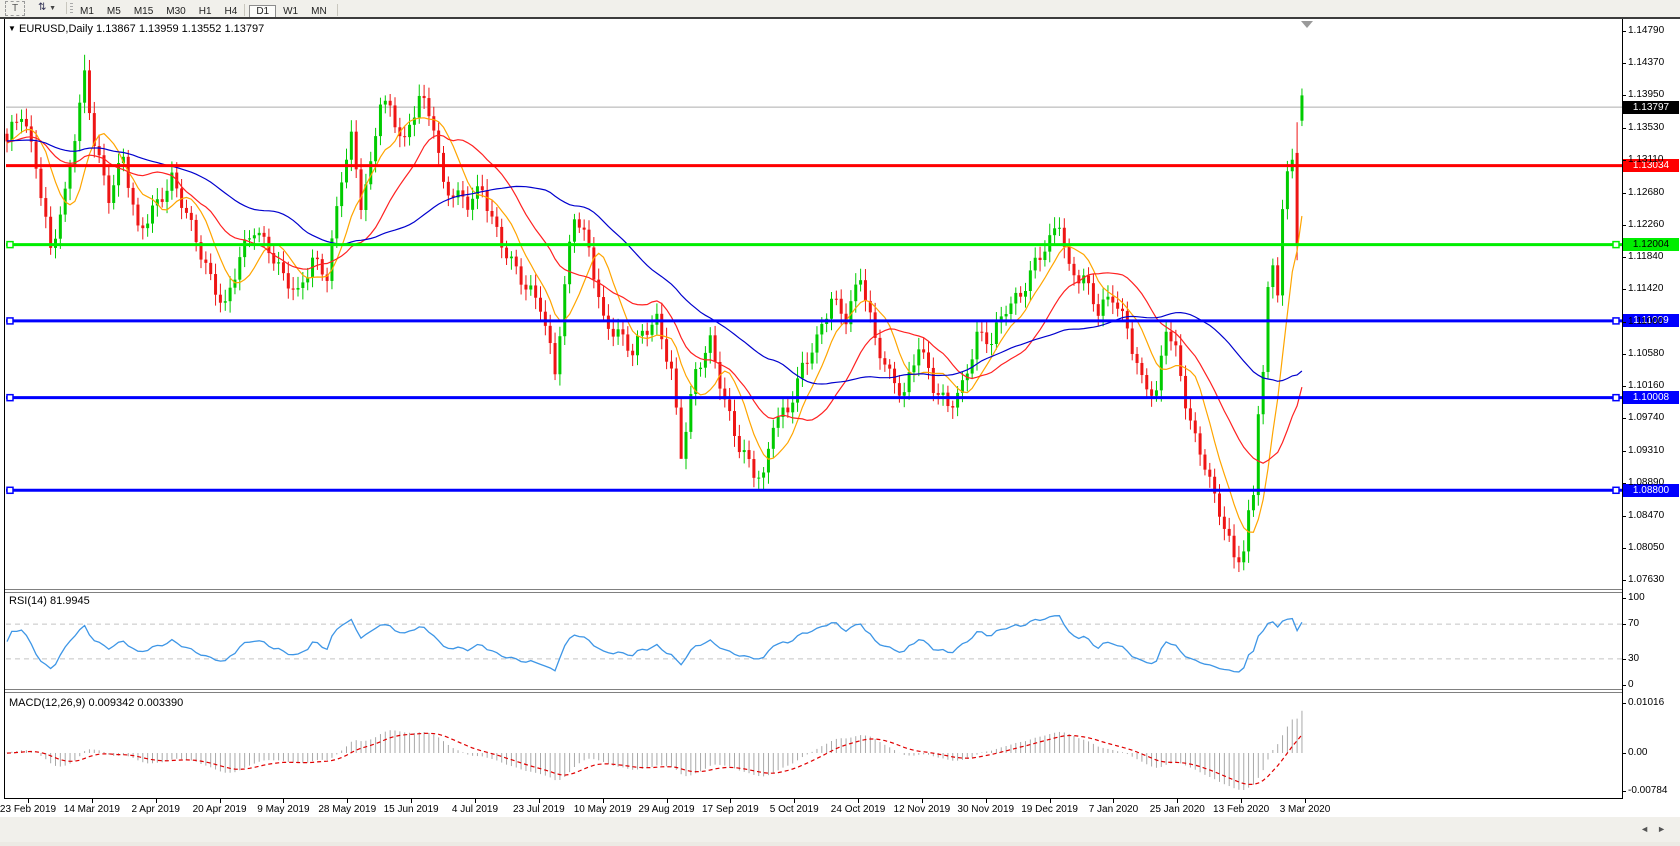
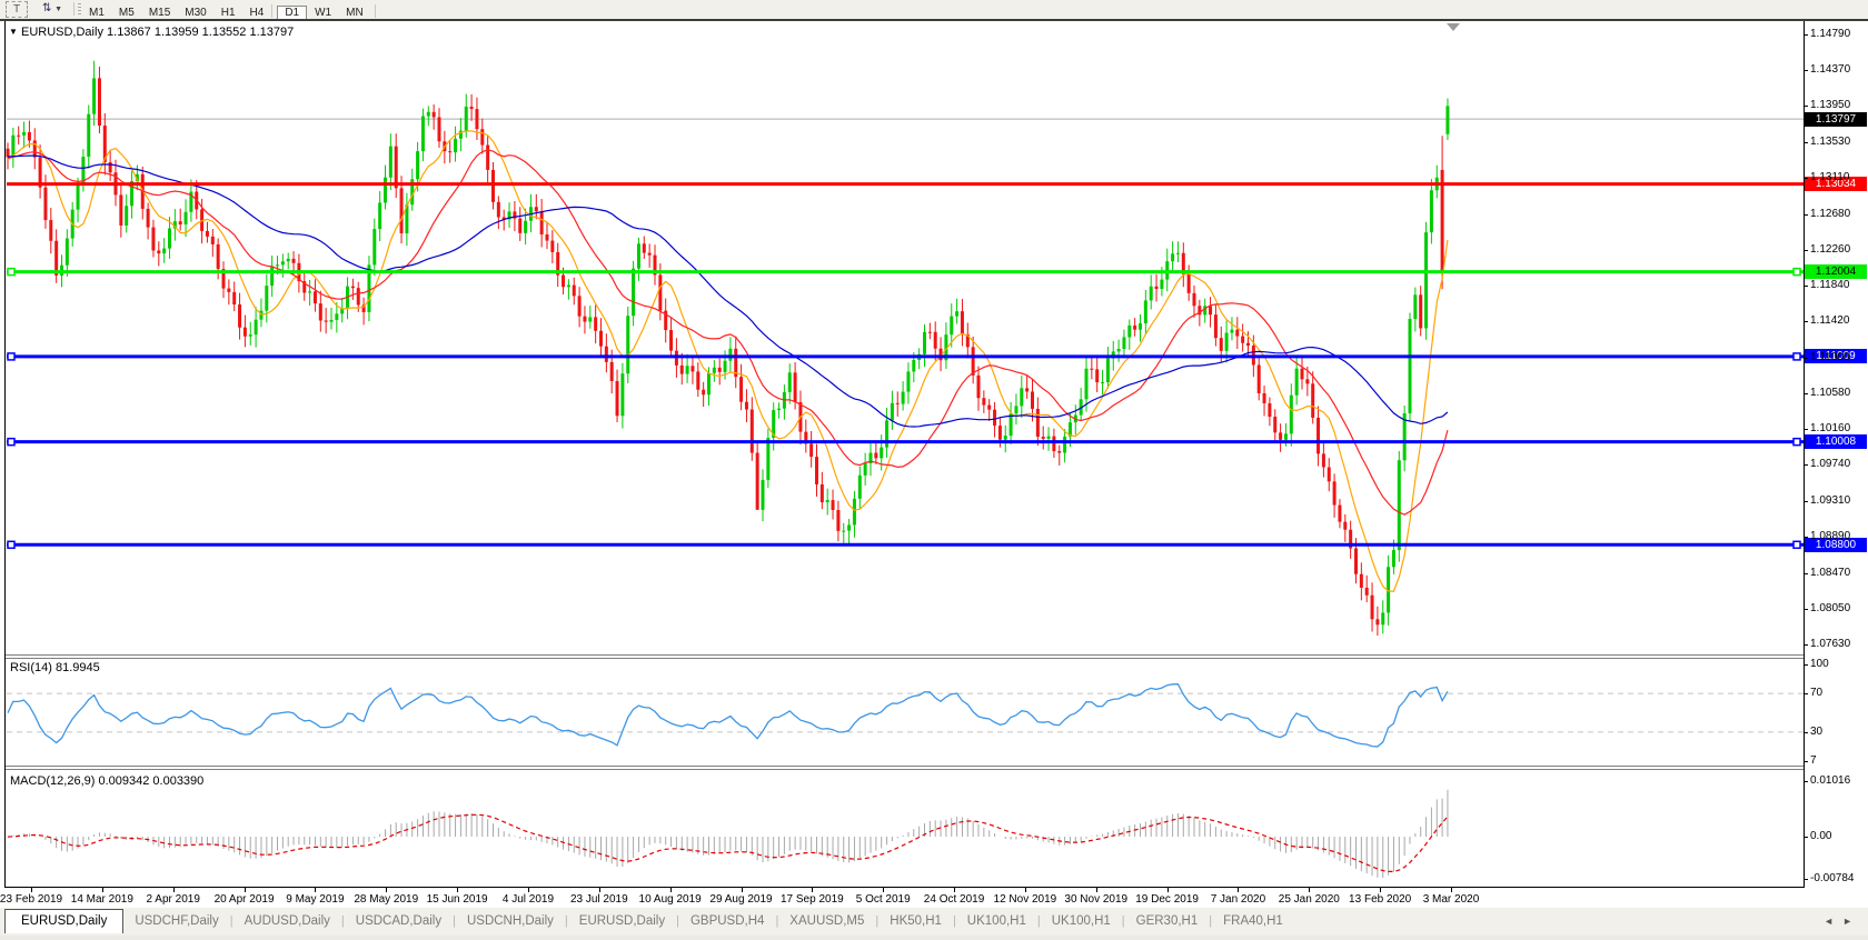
  T
  M1 M5 M15 M30 H1 H4 D1 W1 MN
  ▼ EURUSD,Daily 1.13867 1.13959 1.13552 1.13797
  RSI(14) 81.9945
  MACD(12,26,9) 0.009342 0.003390
  1.13034
  1.12004
  1.11009
  1.10008
  1.08800
  1.13797
  1.14790
  1.14370
  1.13950
  1.13530
  1.13110
  1.12680
  1.12260
  1.11840
  1.11420
  1.11000
  1.10580
  1.10160
  1.09740
  1.09310
  1.08890
  1.08470
  1.08050
  1.07630
  23 Feb 2019
  14 Mar 2019
  2 Apr 2019
  20 Apr 2019
  9 May 2019
  28 May 2019
  15 Jun 2019
  4 Jul 2019
  23 Jul 2019
- 10 May 2019
+ 10 Aug 2019
  29 Aug 2019
  17 Sep 2019
  5 Oct 2019
  24 Oct 2019
  12 Nov 2019
  30 Nov 2019
  19 Dec 2019
  7 Jan 2020
  25 Jan 2020
  13 Feb 2020
  3 Mar 2020
  100
  70
  30
- 0
+ 7
  0.01016
  0.00
  -0.00784
+ EURUSD,Daily USDCHF,Daily | AUDUSD,Daily | USDCAD,Daily | USDCNH,Daily | EURUSD,Daily | GBPUSD,H4 | XAUUSD,M5 | HK50,H1 | UK100,H1 | UK100,H1 | GER30,H1 | FRA40,H1
  ◄►
